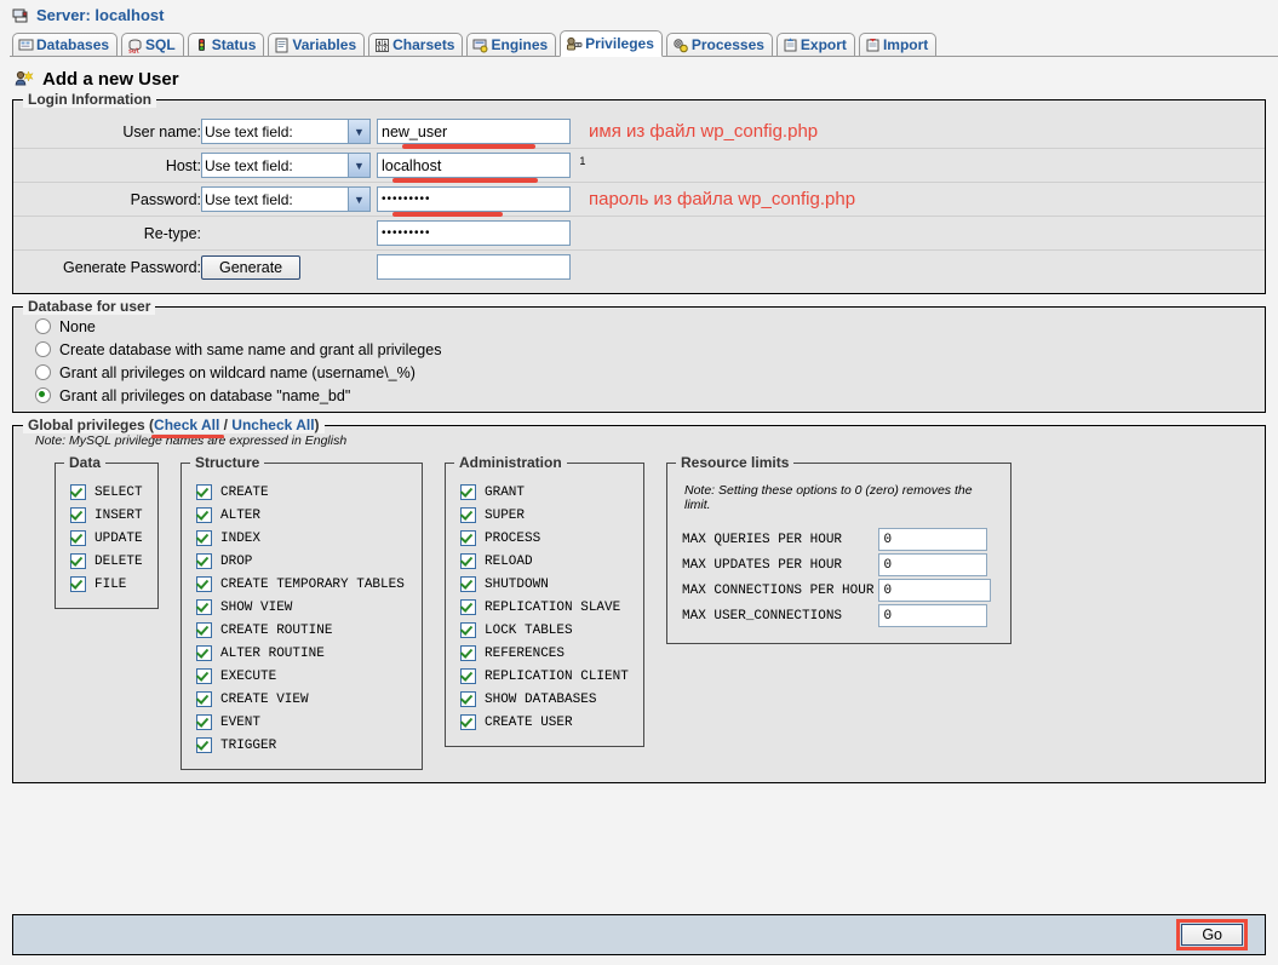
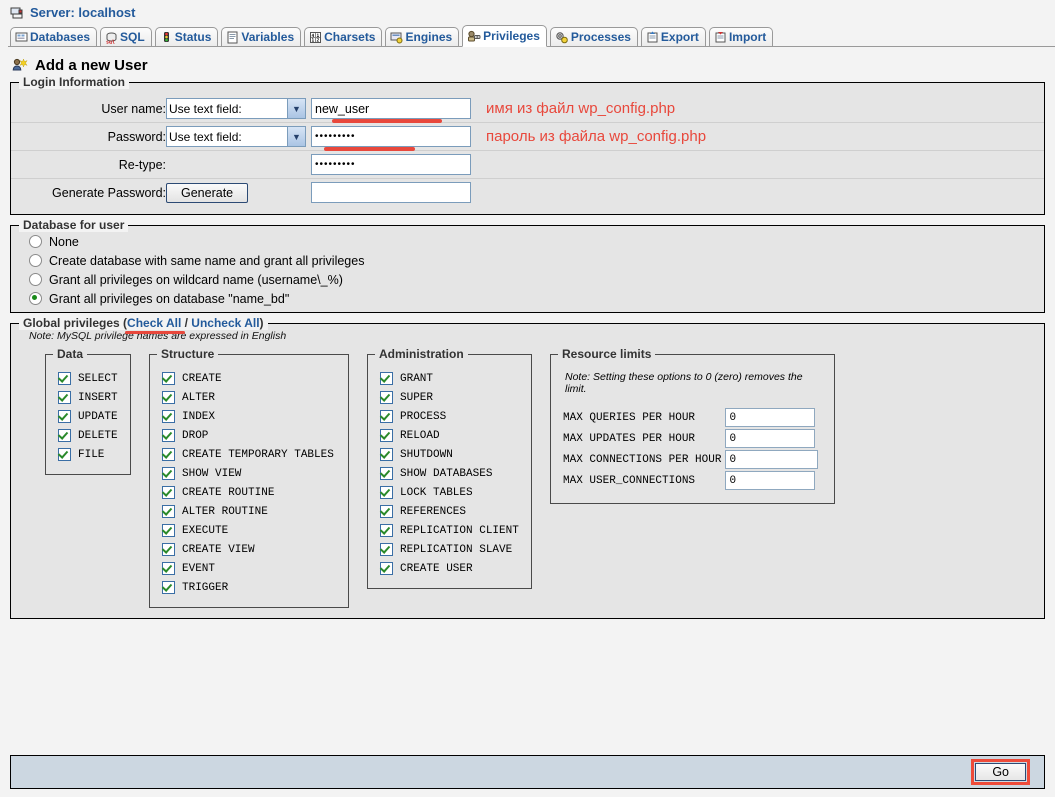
  Server: localhost
  Databases
  SQL
  Status
  Variables
  Charsets
  Engines
  Privileges
  Processes
  Export
  Import
  Add a new User
  Login Information
  User name:	Use text field: ▼	new_user	имя из файл wp_config.php
- Host:	Use text field: ▼	localhost 1
  Password:	Use text field: ▼	•••••••••	пароль из файла wp_config.php
  Re-type:		•••••••••
  Generate Password:	Generate
  Database for user
  None
  Create database with same name and grant all privileges
  Grant all privileges on wildcard name (username\_%)
  Grant all privileges on database "name_bd"
  Global privileges ( Check All / Uncheck All)
  Note: MySQL privilege names are expressed in English
  Data
  SELECT
  INSERT
  UPDATE
  DELETE
  FILE
  Structure
  CREATE
  ALTER
  INDEX
  DROP
  CREATE TEMPORARY TABLES
  SHOW VIEW
  CREATE ROUTINE
  ALTER ROUTINE
  EXECUTE
  CREATE VIEW
  EVENT
  TRIGGER
  Administration
  GRANT
  SUPER
  PROCESS
  RELOAD
  SHUTDOWN
- REPLICATION SLAVE
+ SHOW DATABASES
  LOCK TABLES
  REFERENCES
  REPLICATION CLIENT
- SHOW DATABASES
+ REPLICATION SLAVE
  CREATE USER
  Resource limits
  Note: Setting these options to 0 (zero) removes the limit.
  MAX QUERIES PER HOUR	0
  MAX UPDATES PER HOUR	0
  MAX CONNECTIONS PER HOUR	0
  MAX USER_CONNECTIONS	0
  Go
